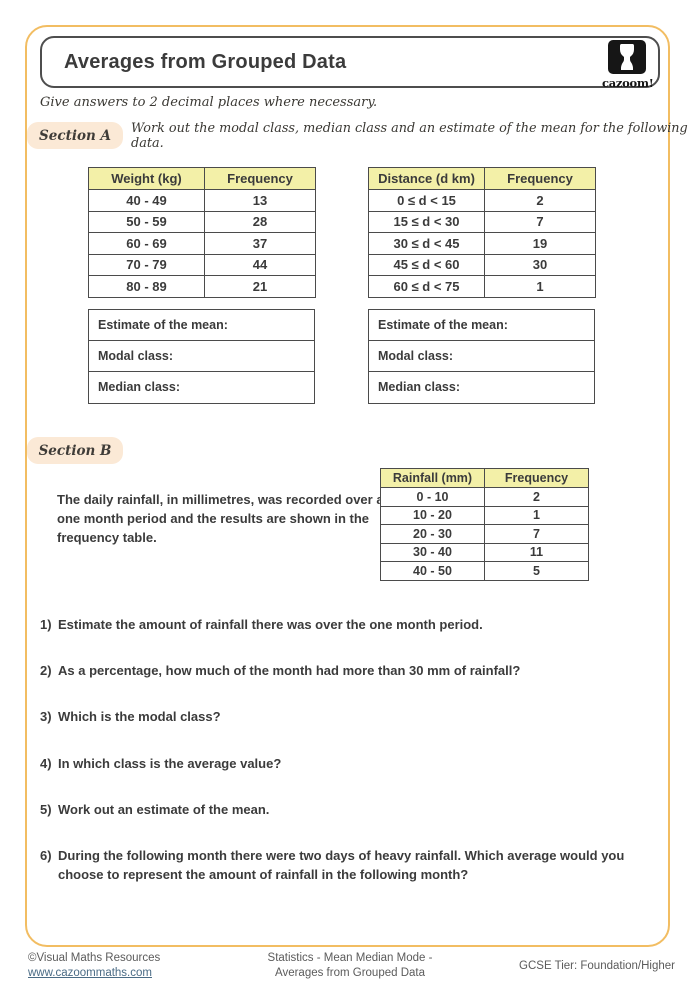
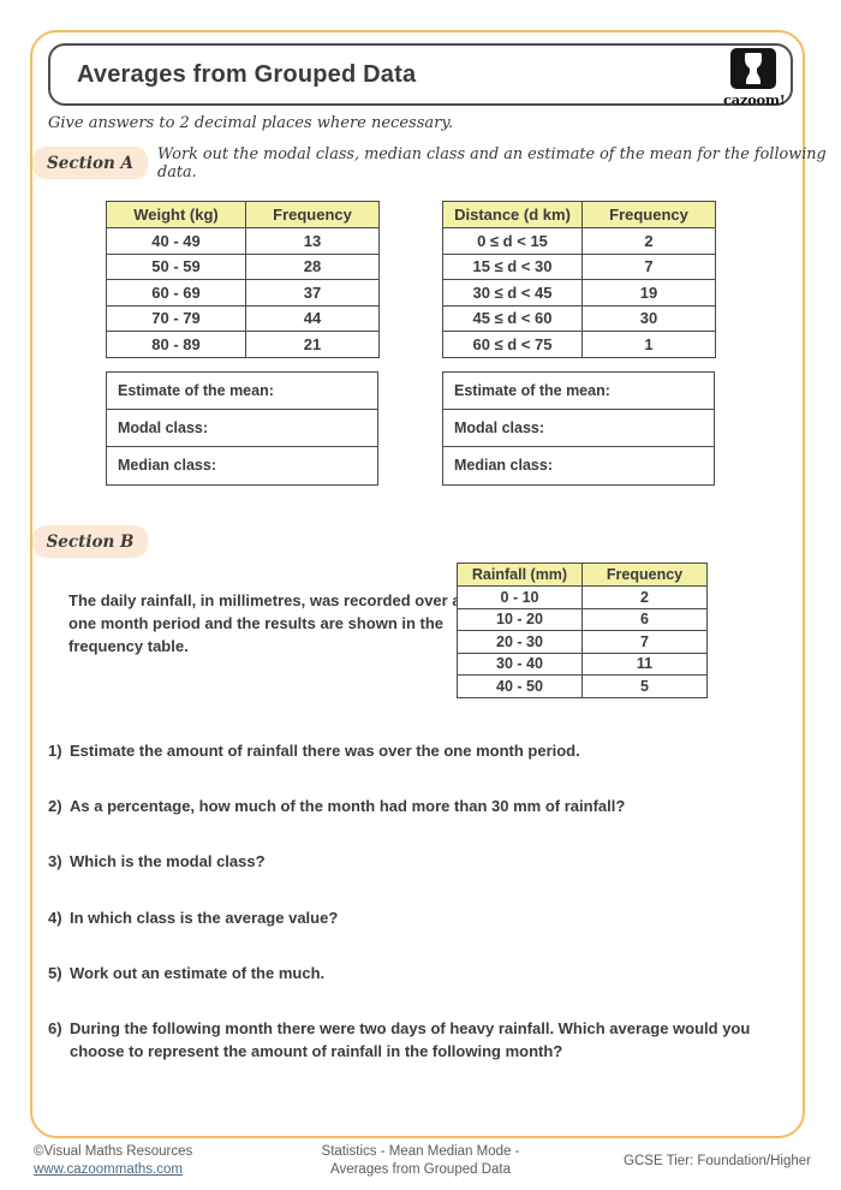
  Averages from Grouped Data
  cazoom!
  Give answers to 2 decimal places where necessary.
  Section A
  Work out the modal class, median class and an estimate of the mean for the following data.
  Weight (kg)	Frequency
  40 - 49	13
  50 - 59	28
  60 - 69	37
  70 - 79	44
  80 - 89	21
  Distance (d km)	Frequency
  0 ≤ d < 15	2
  15 ≤ d < 30	7
  30 ≤ d < 45	19
  45 ≤ d < 60	30
  60 ≤ d < 75	1
  Estimate of the mean:
  Modal class:
  Median class:
  Estimate of the mean:
  Modal class:
  Median class:
  Section B
  The daily rainfall, in millimetres, was recorded over one month period and the results are shown in the frequency table.
  Rainfall (mm)	Frequency
  0 - 10	2
- 10 - 20	1
+ 10 - 20	6
  20 - 30	7
  30 - 40	11
  40 - 50	5
  1)
  Estimate the amount of rainfall there was over the one month period.
  2)
  As a percentage, how much of the month had more than 30 mm of rainfall?
  3)
  Which is the modal class?
  4)
  In which class is the average value?
  5)
- Work out an estimate of the mean.
+ Work out an estimate of the much.
  6)
  During the following month there were two days of heavy rainfall. Which average would you choose to represent the amount of rainfall in the following month?
  ©Visual Maths Resources
  www.cazoommaths.com
  Statistics - Mean Median Mode -
  Averages from Grouped Data
  GCSE Tier: Foundation/Higher
